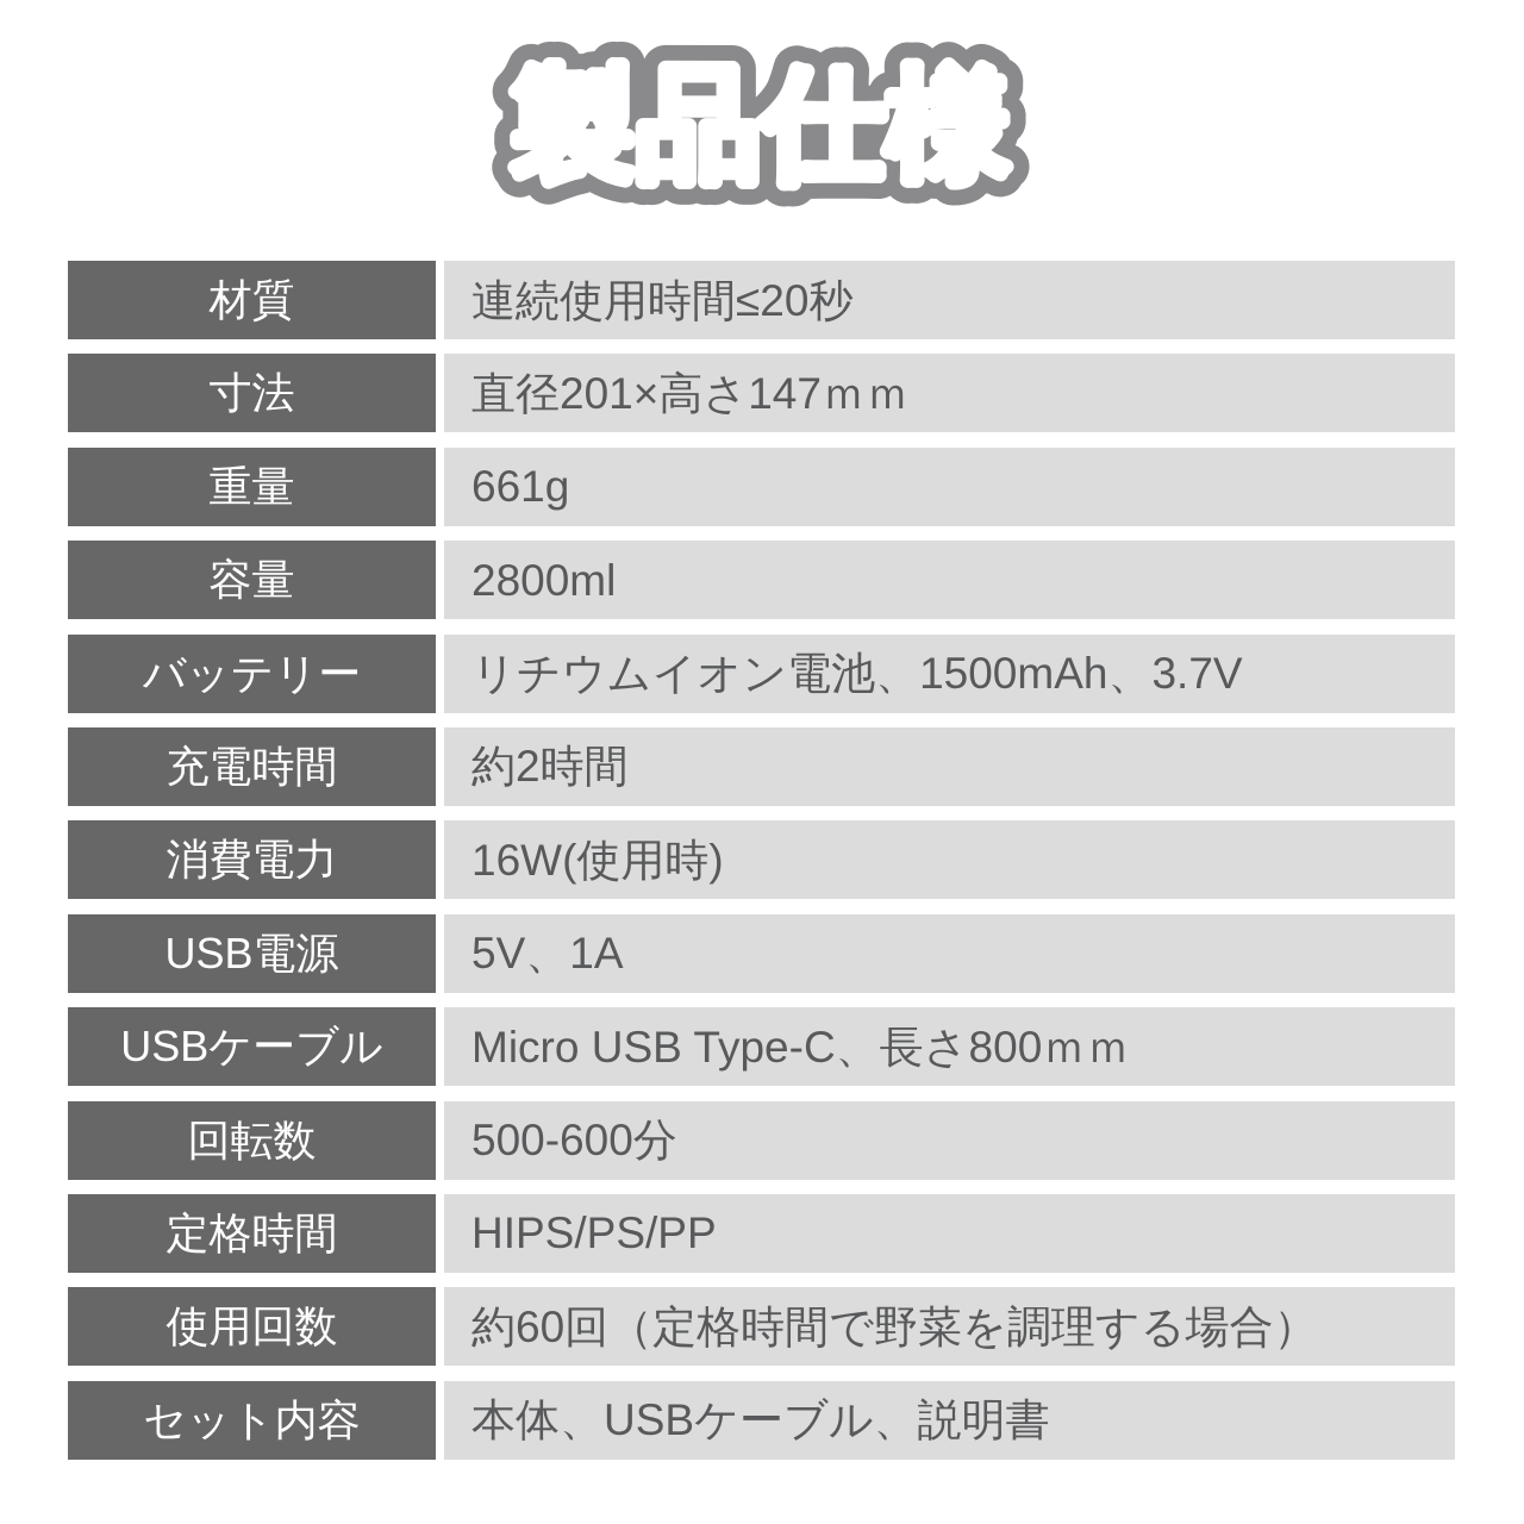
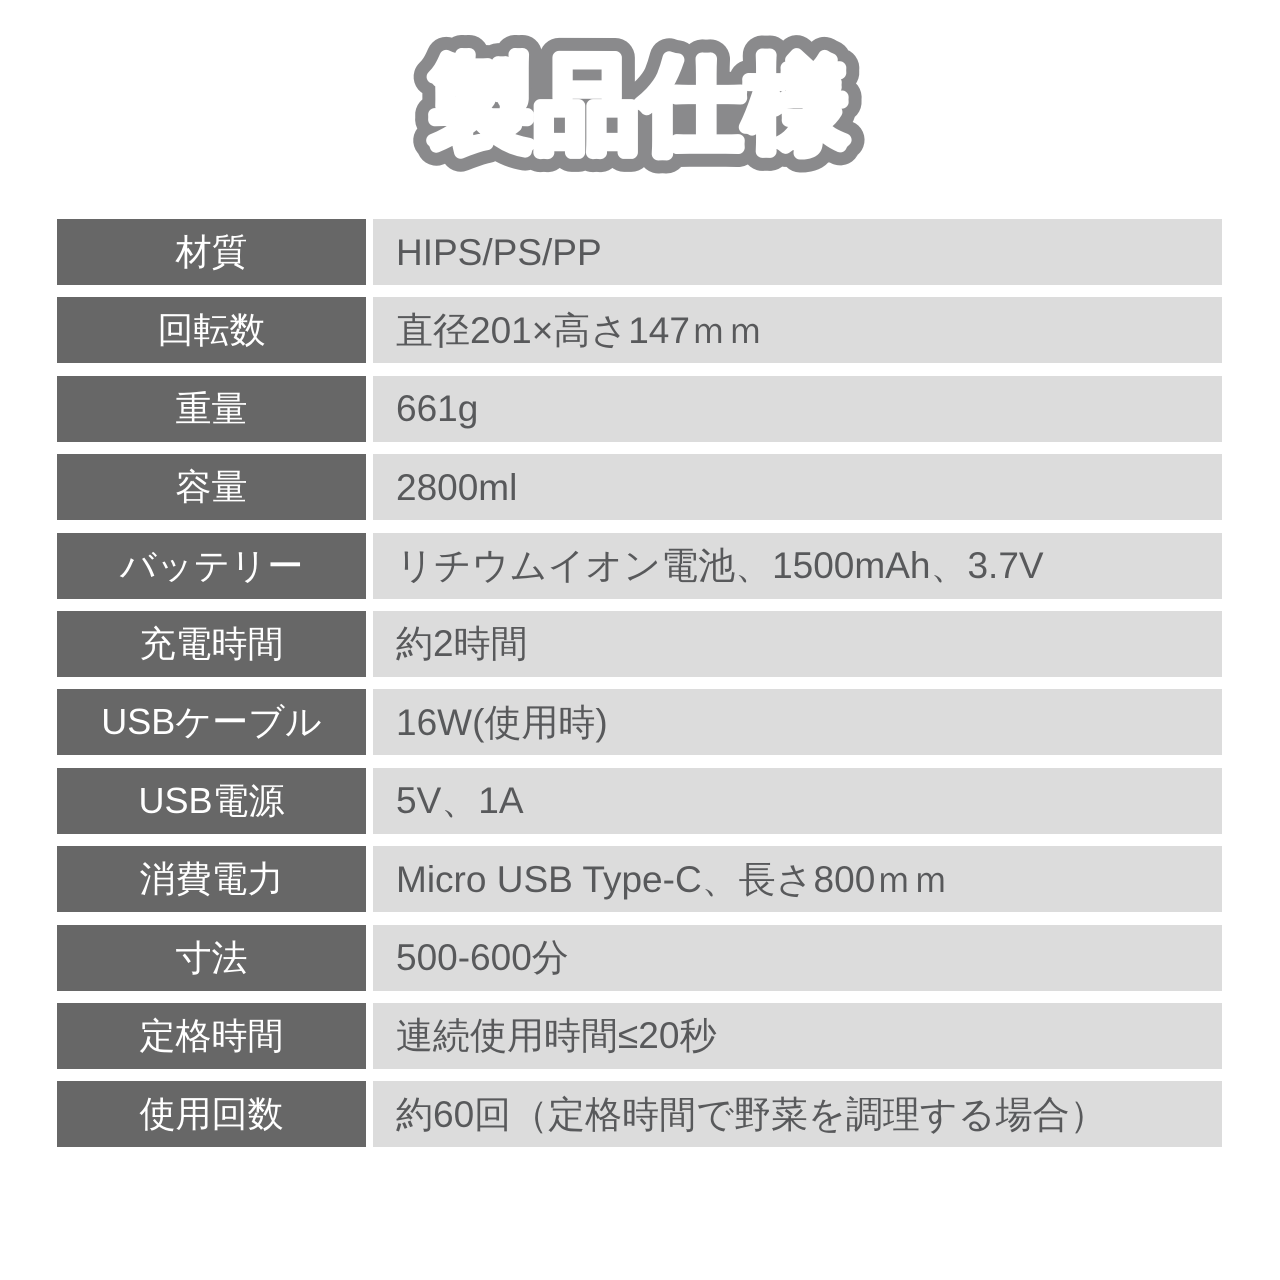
  製品仕様
  材質
- 連続使用時間≤20秒
+ HIPS/PS/PP
- 寸法
+ 回転数
  直径201×高さ147ｍｍ
  重量
  661g
  容量
  2800ml
  バッテリー
  リチウムイオン電池、1500mAh、3.7V
  充電時間
  約2時間
- 消費電力
+ USBケーブル
  16W(使用時)
  USB電源
  5V、1A
- USBケーブル
+ 消費電力
  Micro USB Type-C、長さ800ｍｍ
- 回転数
+ 寸法
  500-600分
  定格時間
- HIPS/PS/PP
+ 連続使用時間≤20秒
  使用回数
  約60回（定格時間で野菜を調理する場合）
- セット内容
- 本体、USBケーブル、説明書
